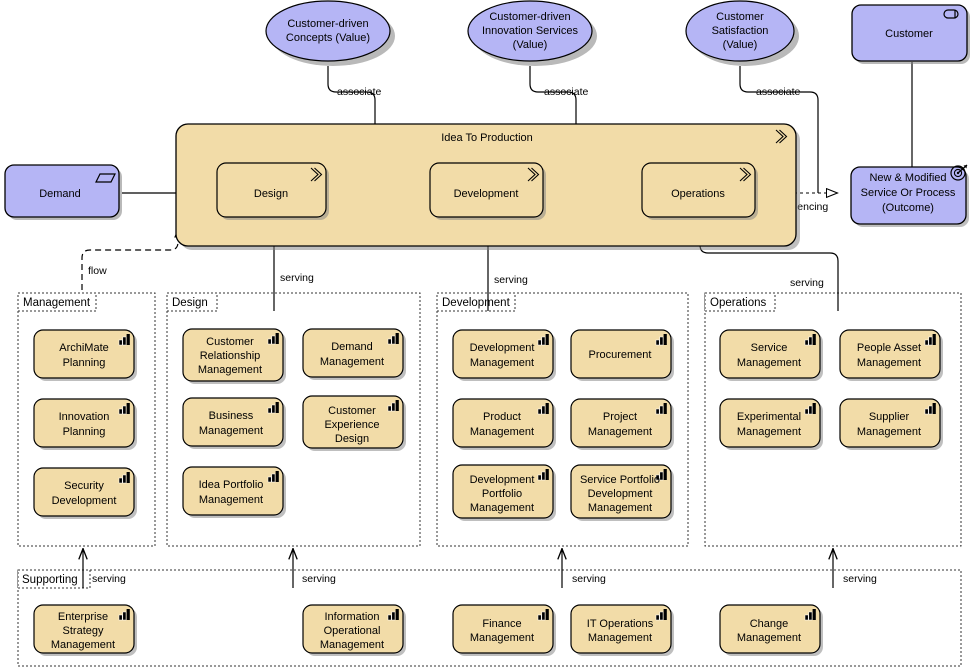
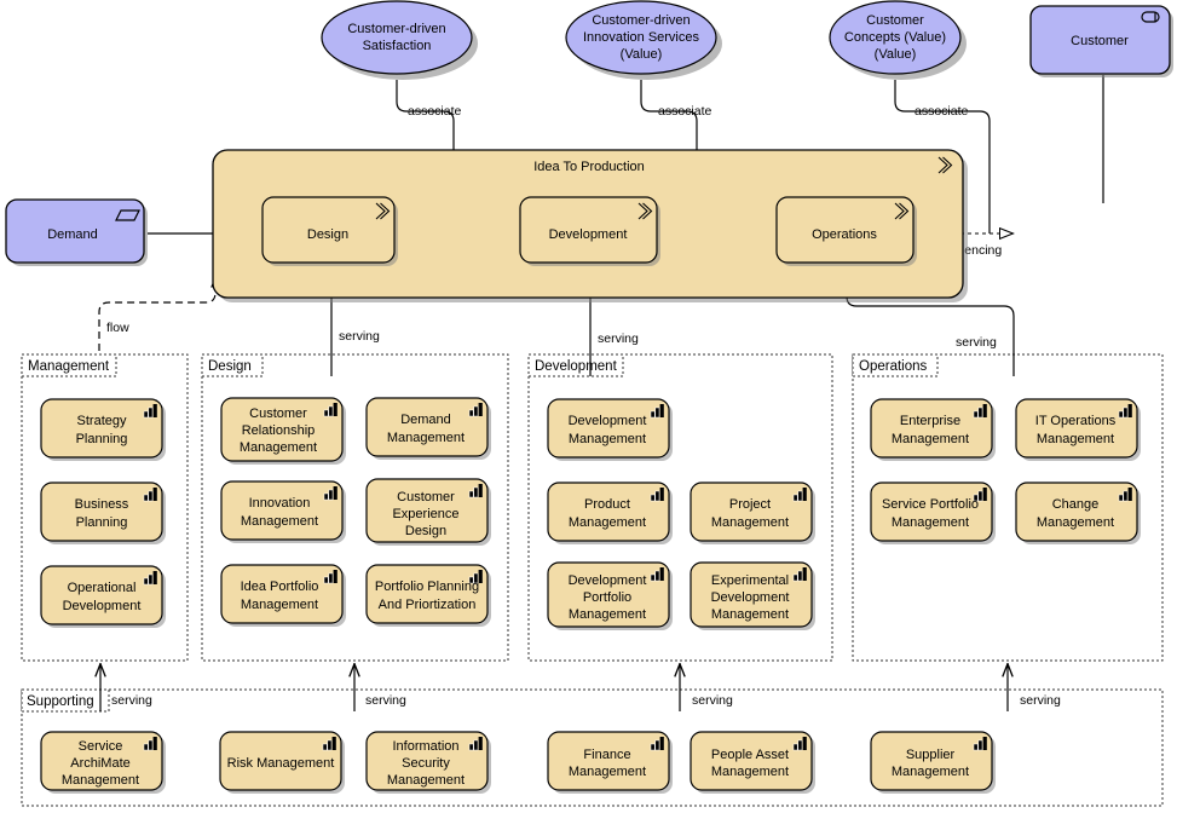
  Management
  Design
  Development
  Operations
  Supporting
  associate
  associate
  associate
  flow
  serving
  serving
  serving
  serving
  serving
  serving
  serving
  Customer-driven
- Concepts (Value)
+ Satisfaction
  Customer-driven
  Innovation Services
  (Value)
  Customer
- Satisfaction
+ Concepts (Value)
  (Value)
  Customer
  Demand
  Idea To Production
  Design
  Development
  Operations
- New & Modified
- Service Or Process
- (Outcome)
- ArchiMate
+ Strategy
  Planning
- Innovation
+ Business
  Planning
- Security
+ Operational
  Development
  Customer
  Relationship
  Management
  Demand
  Management
- Business
+ Innovation
  Management
  Customer
  Experience
  Design
  Idea Portfolio
  Management
+ Portfolio Planning
+ And Priortization
  Development
  Management
- Procurement
  Product
  Management
  Project
  Management
  Development
  Portfolio
  Management
- Service Portfolio
+ Experimental
  Development
  Management
- Service
+ Enterprise
  Management
- People Asset
+ IT Operations
  Management
- Experimental
+ Service Portfolio
  Management
- Supplier
+ Change
  Management
- Enterprise
+ Service
- Strategy
+ ArchiMate
  Management
+ Risk Management
  Information
- Operational
+ Security
  Management
  Finance
  Management
- IT Operations
+ People Asset
  Management
- Change
+ Supplier
  Management
